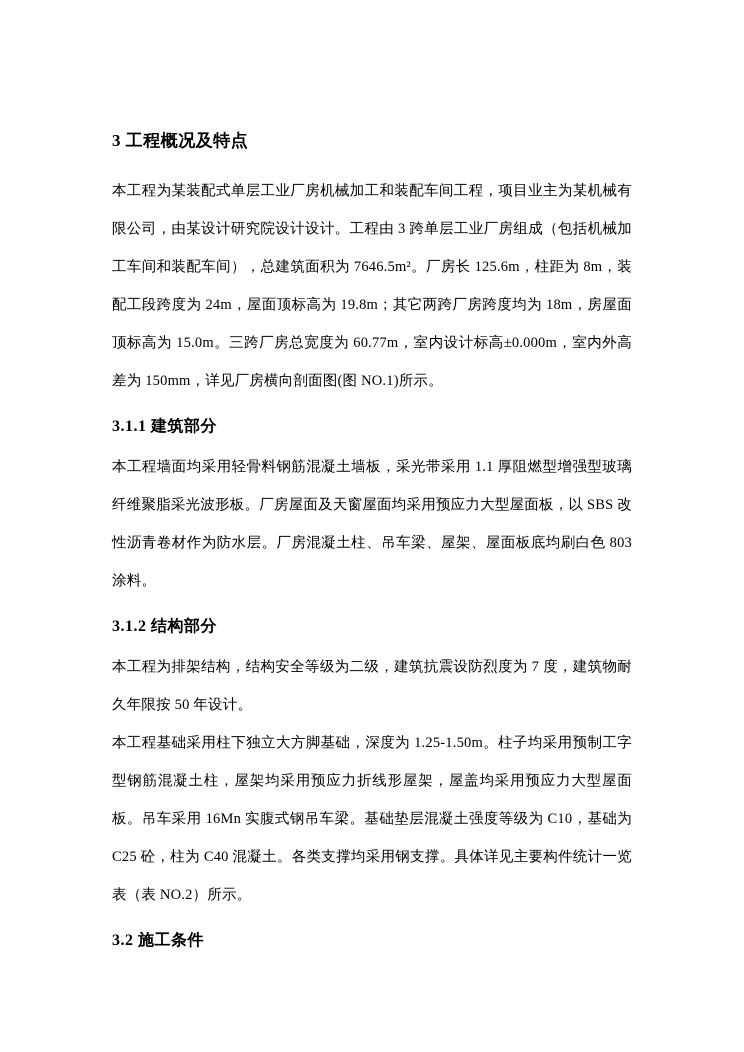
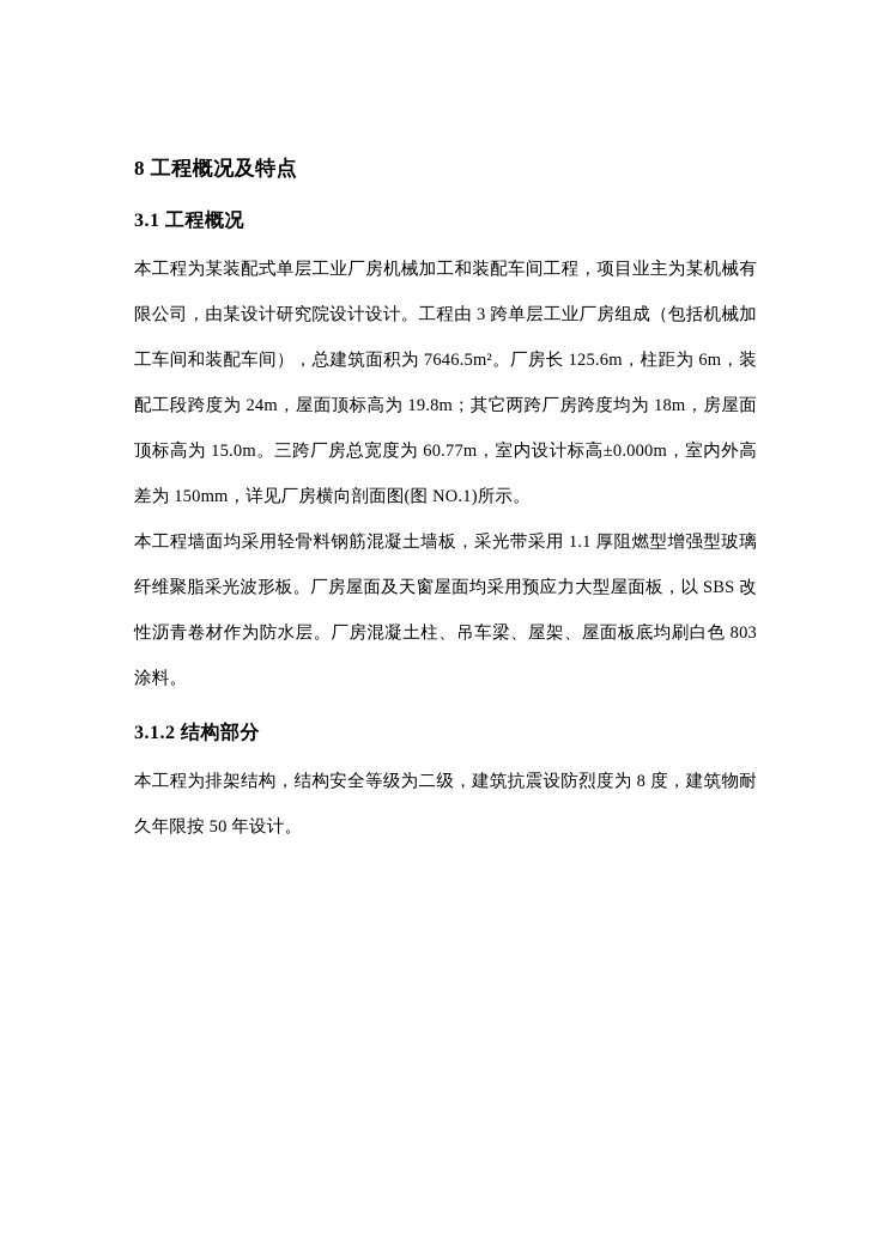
- 3 工程概况及特点
+ 8 工程概况及特点
+ 3.1 工程概况
- 本工程为某装配式单层工业厂房机械加工和装配车间工程，项目业主为某机械有限公司，由某设计研究院设计设计。工程由 3 跨单层工业厂房组成（包括机械加工车间和装配车间），总建筑面积为 7646.5m²。厂房长 125.6m，柱距为 8m，装配工段跨度为 24m，屋面顶标高为 19.8m；其它两跨厂房跨度均为 18m，房屋面顶标高为 15.0m。三跨厂房总宽度为 60.77m，室内设计标高±0.000m，室内外高差为 150mm，详见厂房横向剖面图(图 NO.1)所示。
+ 本工程为某装配式单层工业厂房机械加工和装配车间工程，项目业主为某机械有限公司，由某设计研究院设计设计。工程由 3 跨单层工业厂房组成（包括机械加工车间和装配车间），总建筑面积为 7646.5m²。厂房长 125.6m，柱距为 6m，装配工段跨度为 24m，屋面顶标高为 19.8m；其它两跨厂房跨度均为 18m，房屋面顶标高为 15.0m。三跨厂房总宽度为 60.77m，室内设计标高±0.000m，室内外高差为 150mm，详见厂房横向剖面图(图 NO.1)所示。
- 3.1.1 建筑部分
  本工程墙面均采用轻骨料钢筋混凝土墙板，采光带采用 1.1 厚阻燃型增强型玻璃纤维聚脂采光波形板。厂房屋面及天窗屋面均采用预应力大型屋面板，以 SBS 改性沥青卷材作为防水层。厂房混凝土柱、吊车梁、屋架、屋面板底均刷白色 803 涂料。
  3.1.2 结构部分
- 本工程为排架结构，结构安全等级为二级，建筑抗震设防烈度为 7 度，建筑物耐久年限按 50 年设计。
+ 本工程为排架结构，结构安全等级为二级，建筑抗震设防烈度为 8 度，建筑物耐久年限按 50 年设计。
- 本工程基础采用柱下独立大方脚基础，深度为 1.25-1.50m。柱子均采用预制工字型钢筋混凝土柱，屋架均采用预应力折线形屋架，屋盖均采用预应力大型屋面板。吊车采用 16Mn 实腹式钢吊车梁。基础垫层混凝土强度等级为 C10，基础为 C25 砼，柱为 C40 混凝土。各类支撑均采用钢支撑。具体详见主要构件统计一览表（表 NO.2）所示。
- 3.2 施工条件
